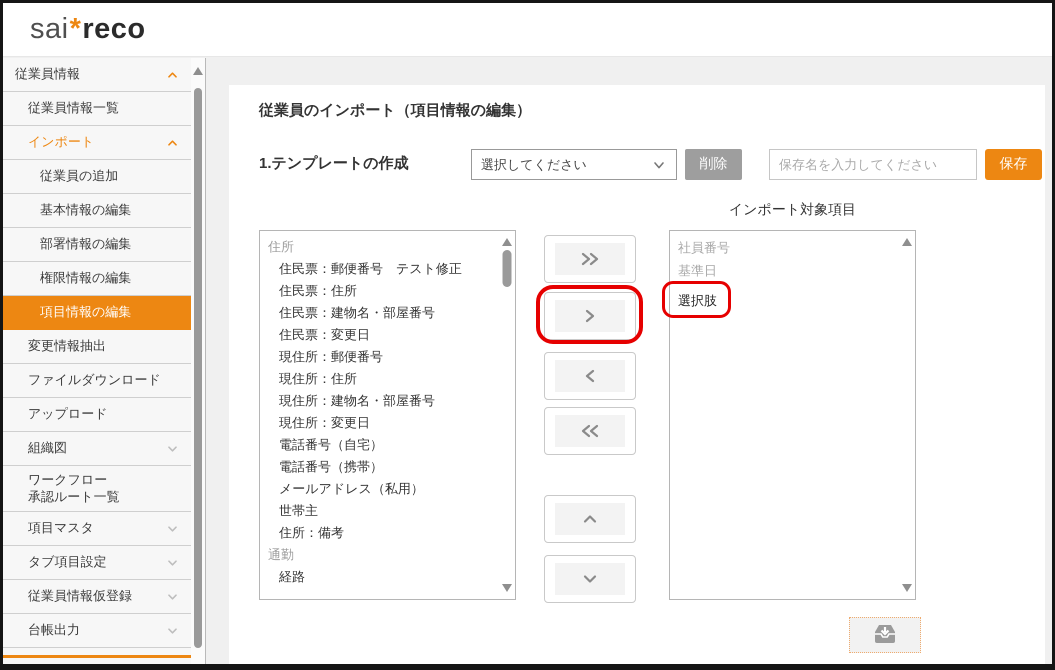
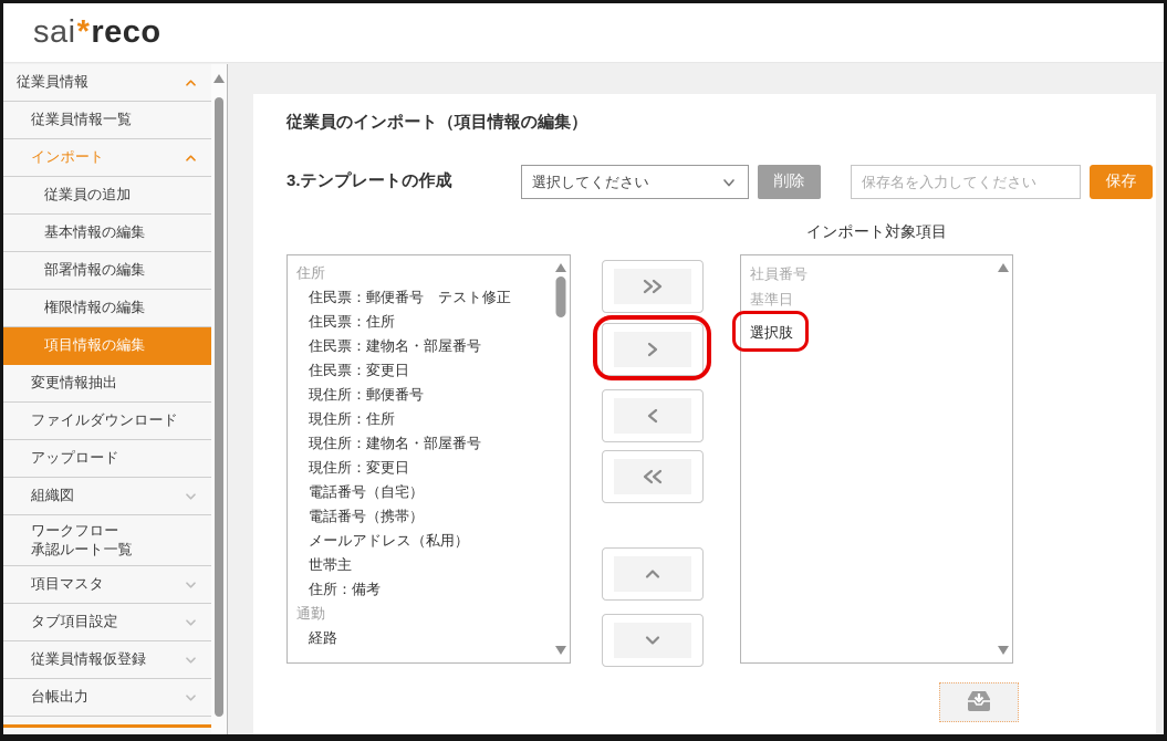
  sai
  *
  reco
  従業員情報
  従業員情報一覧
  インポート
  従業員の追加
  基本情報の編集
  部署情報の編集
  権限情報の編集
  項目情報の編集
  変更情報抽出
  ファイルダウンロード
  アップロード
  組織図
  ワークフロー
  承認ルート一覧
  項目マスタ
  タブ項目設定
  従業員情報仮登録
  台帳出力
  従業員のインポート（項目情報の編集）
- 1.テンプレートの作成
+ 3.テンプレートの作成
  選択してください
  削除
  保存名を入力してください
  保存
  インポート対象項目
  住所
  住民票：郵便番号 テスト修正
  住民票：住所
  住民票：建物名・部屋番号
  住民票：変更日
  現住所：郵便番号
  現住所：住所
  現住所：建物名・部屋番号
  現住所：変更日
  電話番号（自宅）
  電話番号（携帯）
  メールアドレス（私用）
  世帯主
  住所：備考
  通勤
  経路
  社員番号
  基準日
  選択肢
